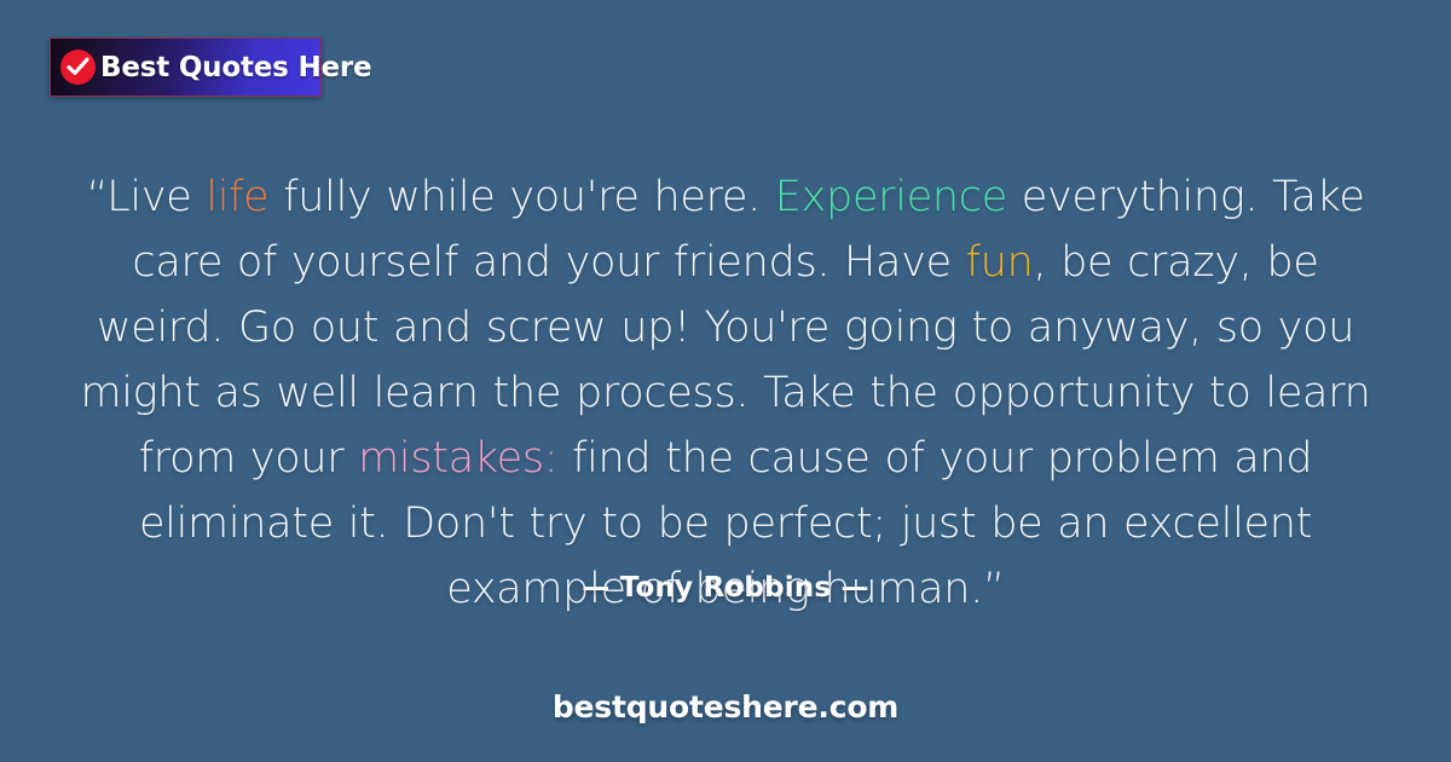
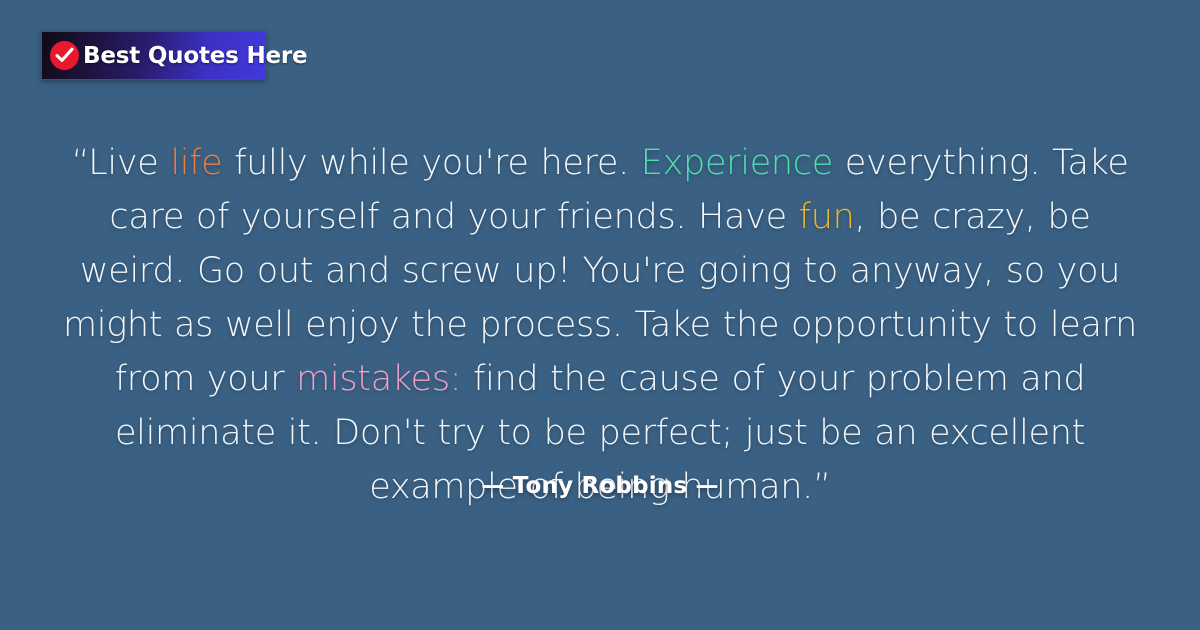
  Best Quotes Here
- “Live life fully while you're here. Experience everything. Take care of yourself and your friends. Have fun, be crazy, be weird. Go out and screw up! You're going to anyway, so you might as well learn the process. Take the opportunity to learn from your mistakes: find the cause of your problem and eliminate it. Don't try to be perfect; just be an excellent example of being human.”
+ “Live life fully while you're here. Experience everything. Take care of yourself and your friends. Have fun, be crazy, be weird. Go out and screw up! You're going to anyway, so you might as well enjoy the process. Take the opportunity to learn from your mistakes: find the cause of your problem and eliminate it. Don't try to be perfect; just be an excellent example of being human.”
  — Tony Robbins —
- bestquoteshere.com
